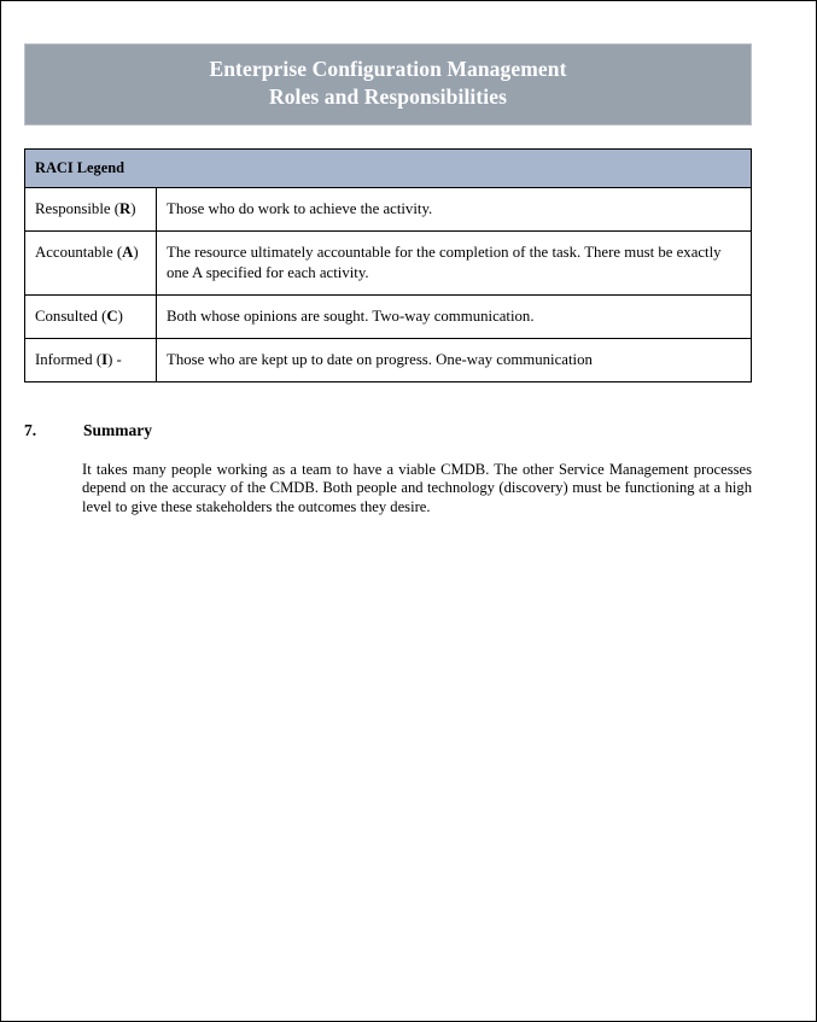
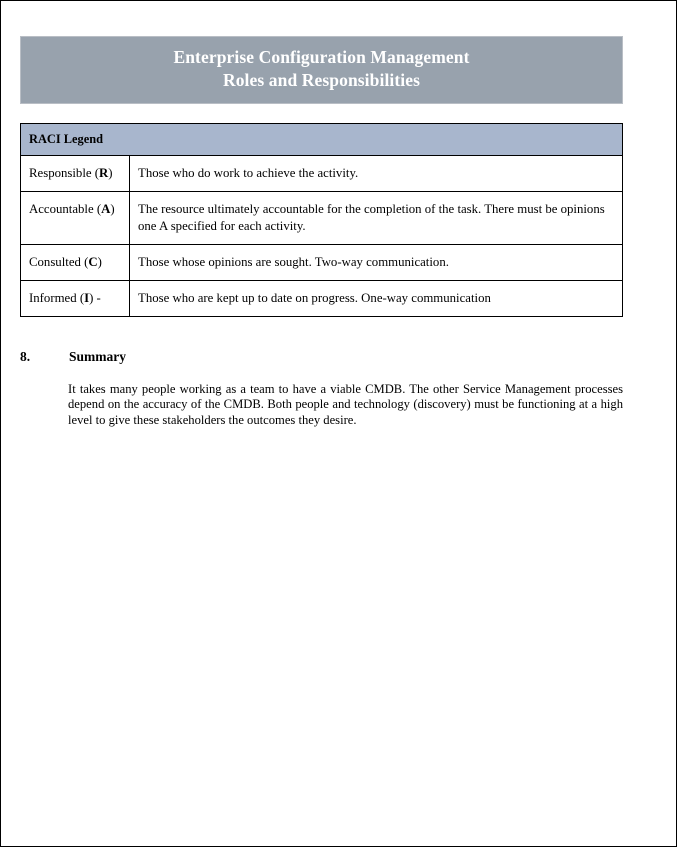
  Enterprise Configuration Management
  Roles and Responsibilities
  RACI Legend
  Responsible (R)	Those who do work to achieve the activity.
- Accountable (A)	The resource ultimately accountable for the completion of the task. There must be exactly one A specified for each activity.
+ Accountable (A)	The resource ultimately accountable for the completion of the task. There must be opinions one A specified for each activity.
- Consulted (C)	Both whose opinions are sought. Two-way communication.
+ Consulted (C)	Those whose opinions are sought. Two-way communication.
  Informed (I) -	Those who are kept up to date on progress. One-way communication
- 7.
+ 8.
  Summary
  It takes many people working as a team to have a viable CMDB. The other Service Management processes depend on the accuracy of the CMDB. Both people and technology (discovery) must be functioning at a high level to give these stakeholders the outcomes they desire.
